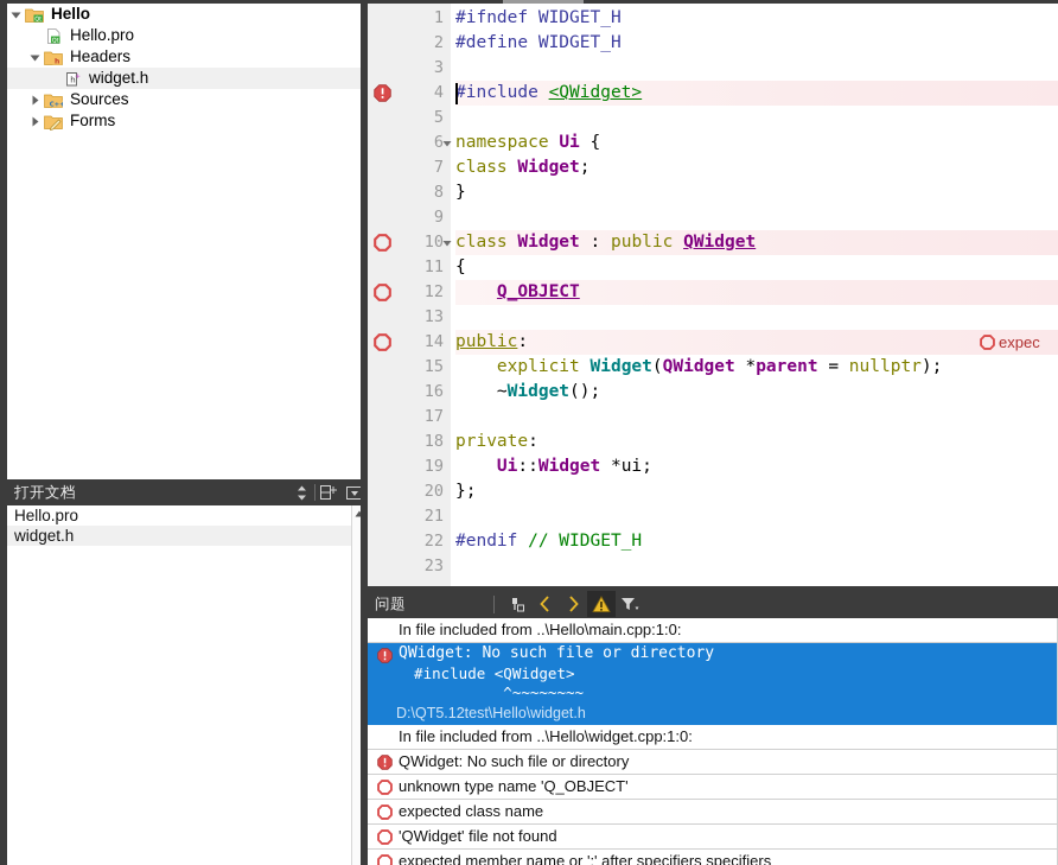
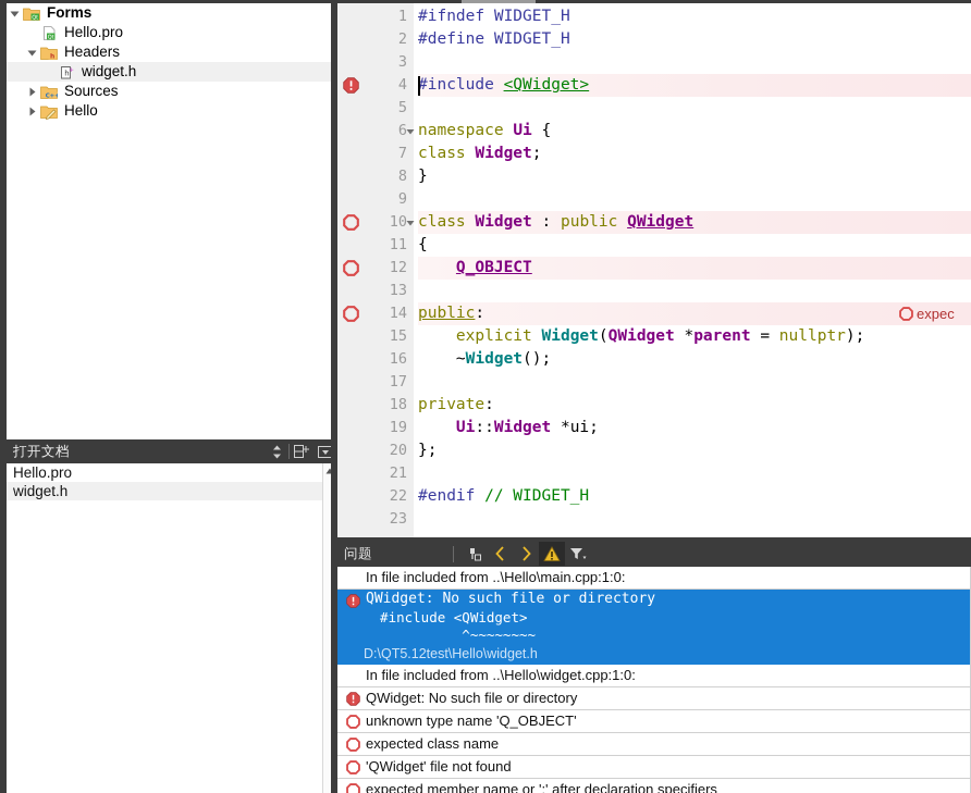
- Hello
+ Forms
  Hello.pro
  Headers
  h
  widget.h
  Sources
- Forms
+ Hello
  打开文档
  Hello.pro
  widget.h
  1
  #ifndef WIDGET_H
  2
  #define WIDGET_H
  3
  4
  #include <QWidget>
  5
  6
  namespace Ui {
  7
  class Widget;
  8
  }
  9
  10
  class Widget : public QWidget
  11
  {
  12
  Q_OBJECT
  13
  14
  public:
  expec
  15
  explicit Widget(QWidget *parent = nullptr);
  16
  ~Widget();
  17
  18
  private:
  19
  Ui::Widget *ui;
  20
  };
  21
  22
  #endif // WIDGET_H
  23
  问题
  In file included from ..\Hello\main.cpp:1:0:
  QWidget: No such file or directory
  #include <QWidget>
  ^~~~~~~~~
  D:\QT5.12test\Hello\widget.h
  In file included from ..\Hello\widget.cpp:1:0:
  QWidget: No such file or directory
  unknown type name 'Q_OBJECT'
  expected class name
  'QWidget' file not found
- expected member name or ';' after specifiers specifiers
+ expected member name or ';' after declaration specifiers
